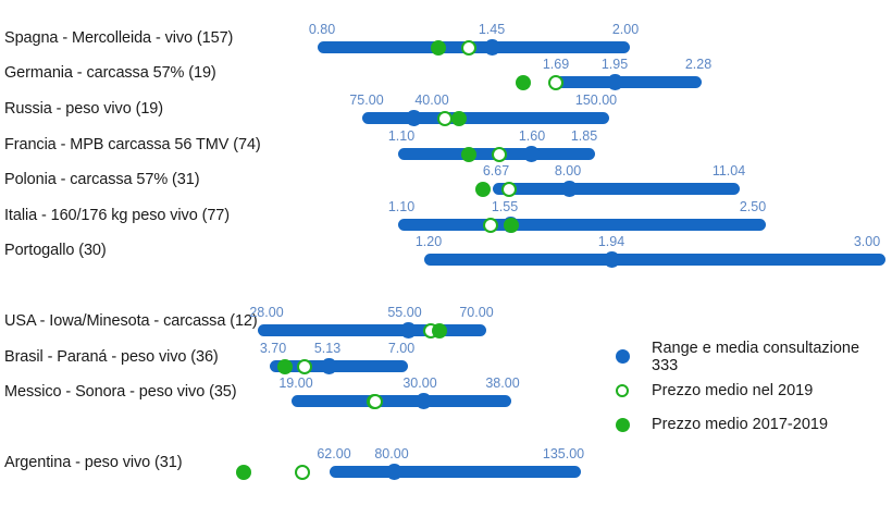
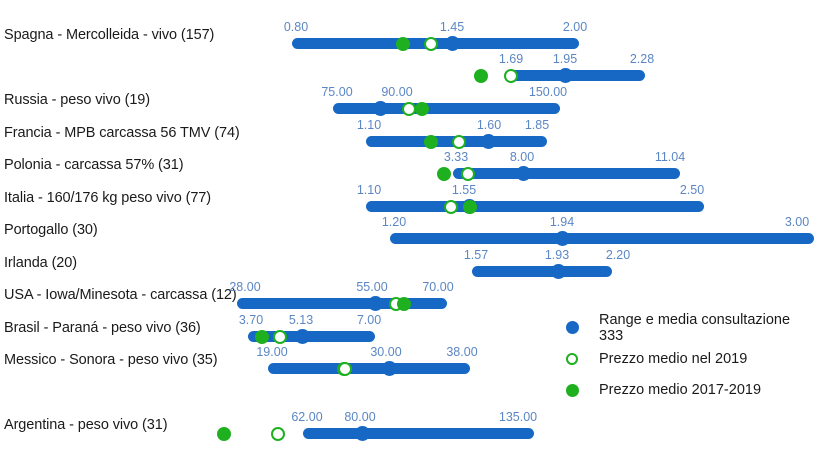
  Spagna - Mercolleida - vivo (157)
  0.80
  1.45
  2.00
- Germania - carcassa 57% (19)
  1.69
  1.95
  2.28
  Russia - peso vivo (19)
  75.00
- 40.00
+ 90.00
  150.00
  Francia - MPB carcassa 56 TMV (74)
  1.10
  1.60
  1.85
  Polonia - carcassa 57% (31)
- 6.67
+ 3.33
  8.00
  11.04
  Italia - 160/176 kg peso vivo (77)
  1.10
  1.55
  2.50
  Portogallo (30)
  1.20
  1.94
  3.00
+ Irlanda (20)
+ 1.57
+ 1.93
+ 2.20
  USA - Iowa/Minesota - carcassa (12)
  28.00
  55.00
  70.00
  Brasil - Paraná - peso vivo (36)
  3.70
  5.13
  7.00
  Messico - Sonora - peso vivo (35)
  19.00
  30.00
  38.00
  Argentina - peso vivo (31)
  62.00
  80.00
  135.00
  Range e media consultazione 333
  Prezzo medio nel 2019
  Prezzo medio 2017-2019
